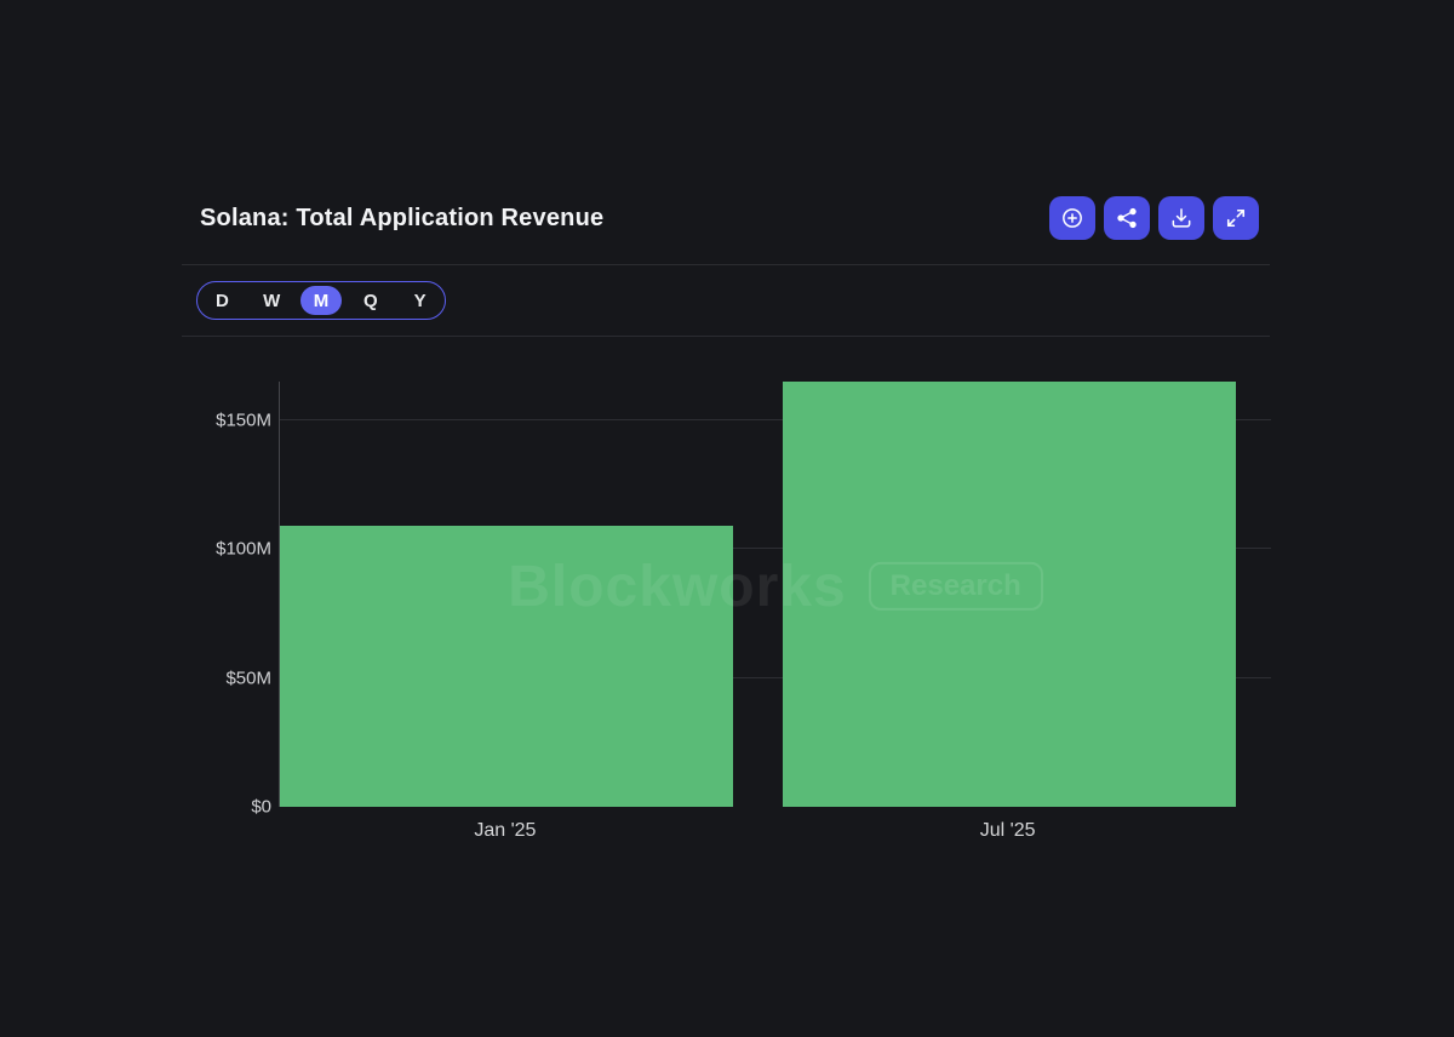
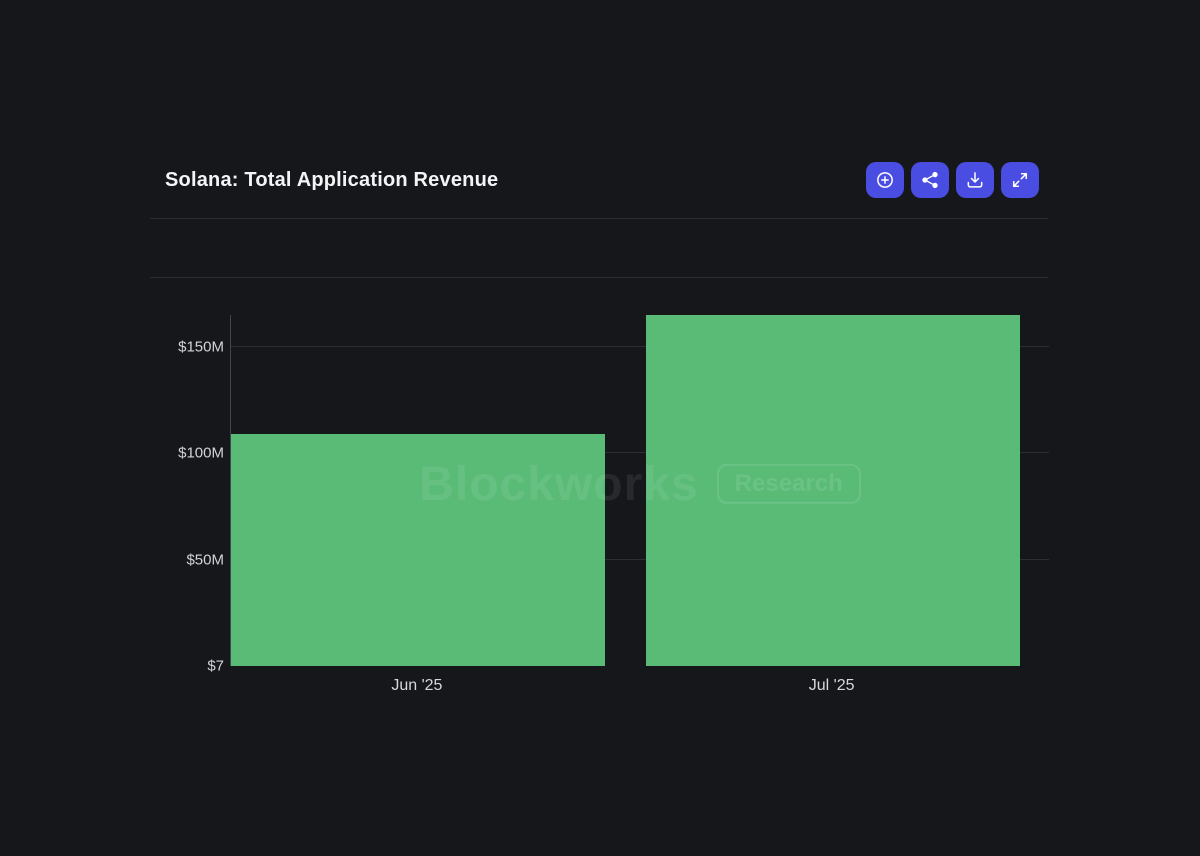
  Solana: Total Application Revenue
- D
- W
- M
- Q
- Y
- $0
+ $7
  $50M
  $100M
  $150M
  Blockworks
- Jan '25
+ Jun '25
  Jul '25
